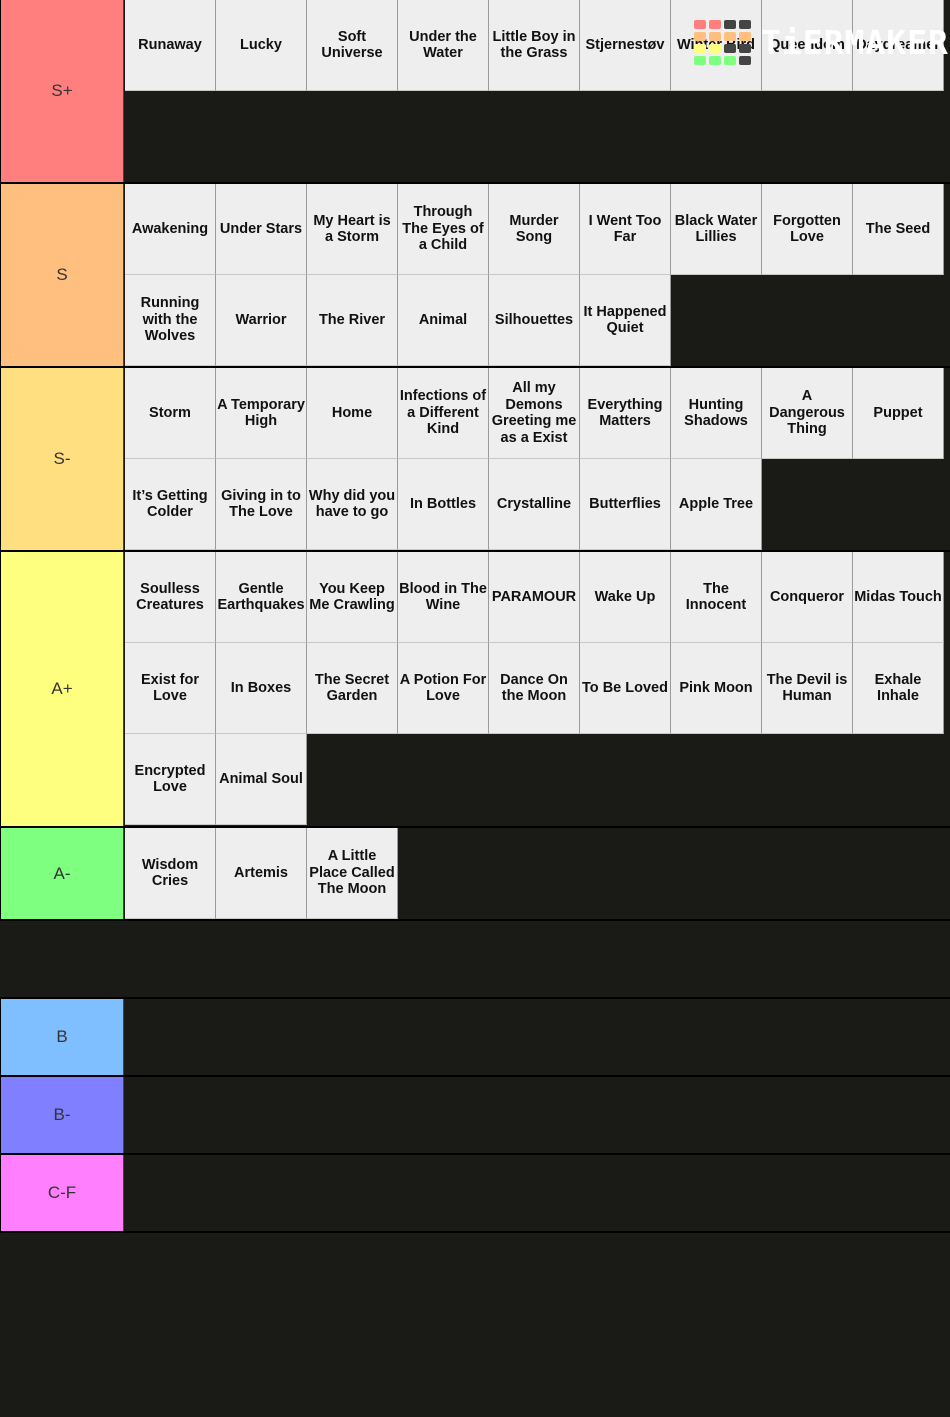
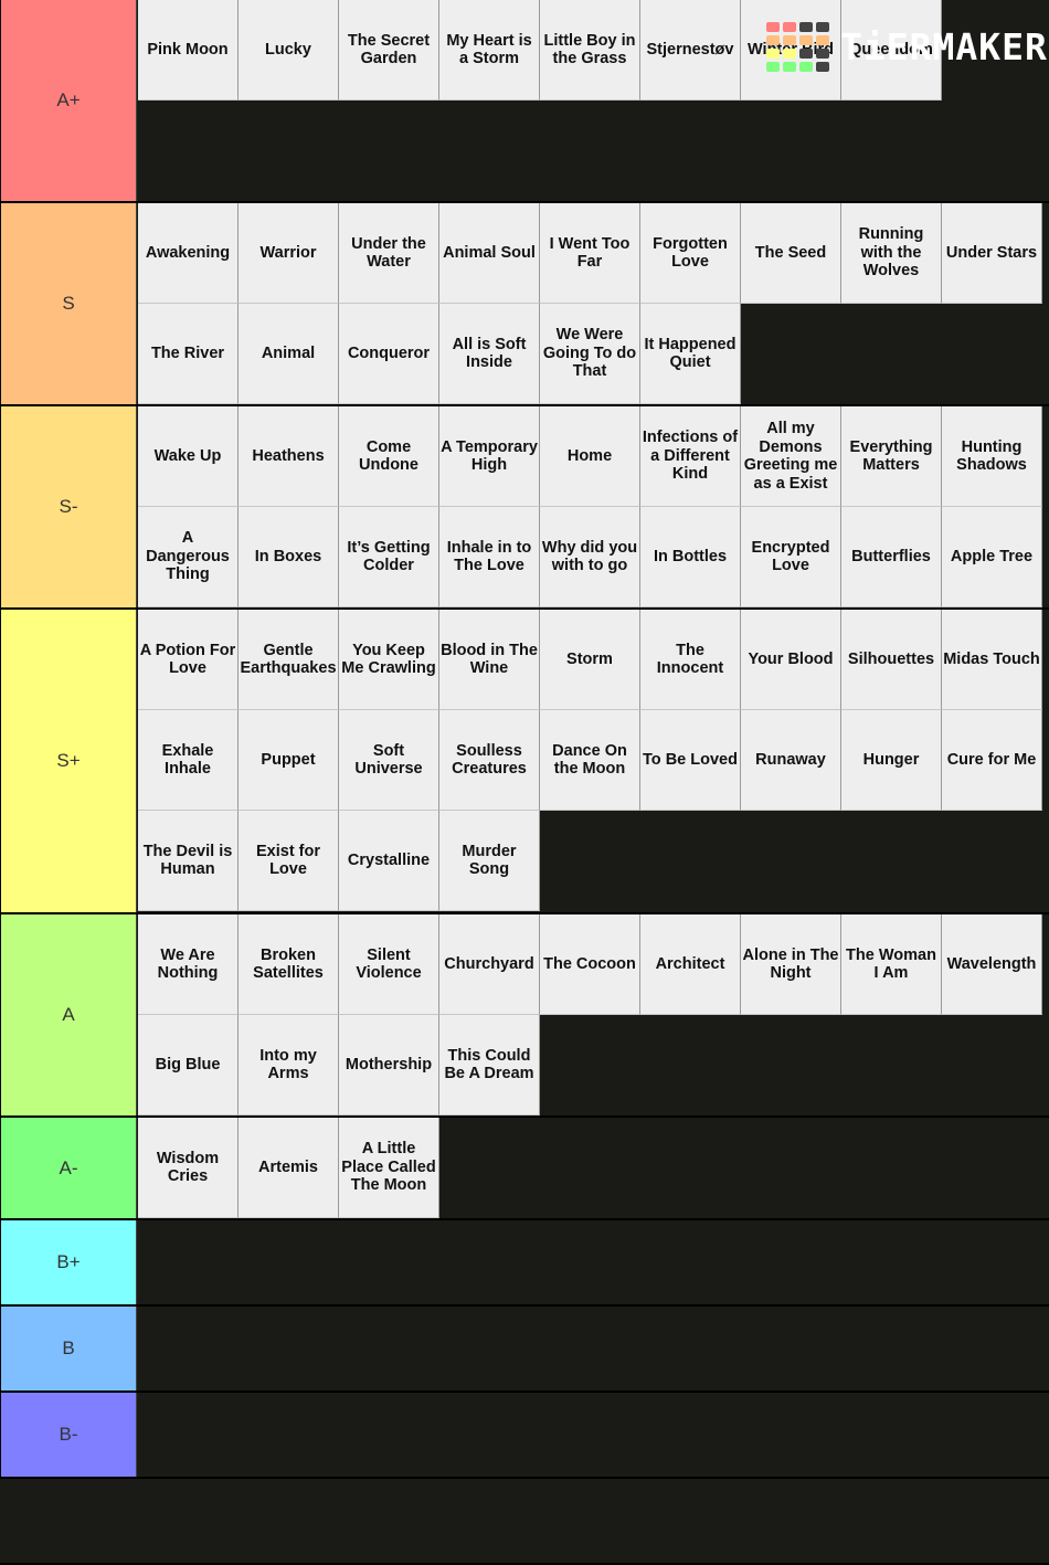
- S+
+ A+
- Runaway
+ Pink Moon
  Lucky
- Soft Universe
+ The Secret Garden
- Under the Water
+ My Heart is a Storm
  Little Boy in the Grass
  Stjernestøv
  Queendom
- Daydreamer
  S
  Awakening
- Under Stars
+ Warrior
- My Heart is a Storm
+ Under the Water
- Through The Eyes of a Child
- Murder Song
+ Animal Soul
  I Went Too Far
- Black Water Lillies
  Forgotten Love
  The Seed
  Running with the Wolves
- Warrior
+ Under Stars
  The River
  Animal
- Silhouettes
+ Conqueror
+ All is Soft Inside
+ We Were Going To do That
  It Happened Quiet
  S-
- Storm
+ Wake Up
+ Heathens
+ Come Undone
  A Temporary High
  Home
  Infections of a Different Kind
  All my Demons Greeting me as a Exist
  Everything Matters
  Hunting Shadows
  A Dangerous Thing
- Puppet
+ In Boxes
  It’s Getting Colder
- Giving in to The Love
+ Inhale in to The Love
- Why did you have to go
+ Why did you with to go
  In Bottles
- Crystalline
+ Encrypted Love
  Butterflies
  Apple Tree
- A+
+ S+
- Soulless Creatures
+ A Potion For Love
  Gentle Earthquakes
  You Keep Me Crawling
  Blood in The Wine
- PARAMOUR
- Wake Up
+ Storm
  The Innocent
+ Your Blood
- Conqueror
+ Silhouettes
  Midas Touch
- Exist for Love
+ Exhale Inhale
- In Boxes
+ Puppet
- The Secret Garden
+ Soft Universe
- A Potion For Love
+ Soulless Creatures
  Dance On the Moon
  To Be Loved
- Pink Moon
+ Runaway
+ Hunger
+ Cure for Me
  The Devil is Human
- Exhale Inhale
+ Exist for Love
- Encrypted Love
+ Crystalline
- Animal Soul
+ Murder Song
+ A
+ We Are Nothing
+ Broken Satellites
+ Silent Violence
+ Churchyard
+ The Cocoon
+ Architect
+ Alone in The Night
+ The Woman I Am
+ Wavelength
+ Big Blue
+ Into my Arms
+ Mothership
+ This Could Be A Dream
  A-
  Wisdom Cries
  Artemis
  A Little Place Called The Moon
+ B+
  B
  B-
- C-F
  TiERMAKER
